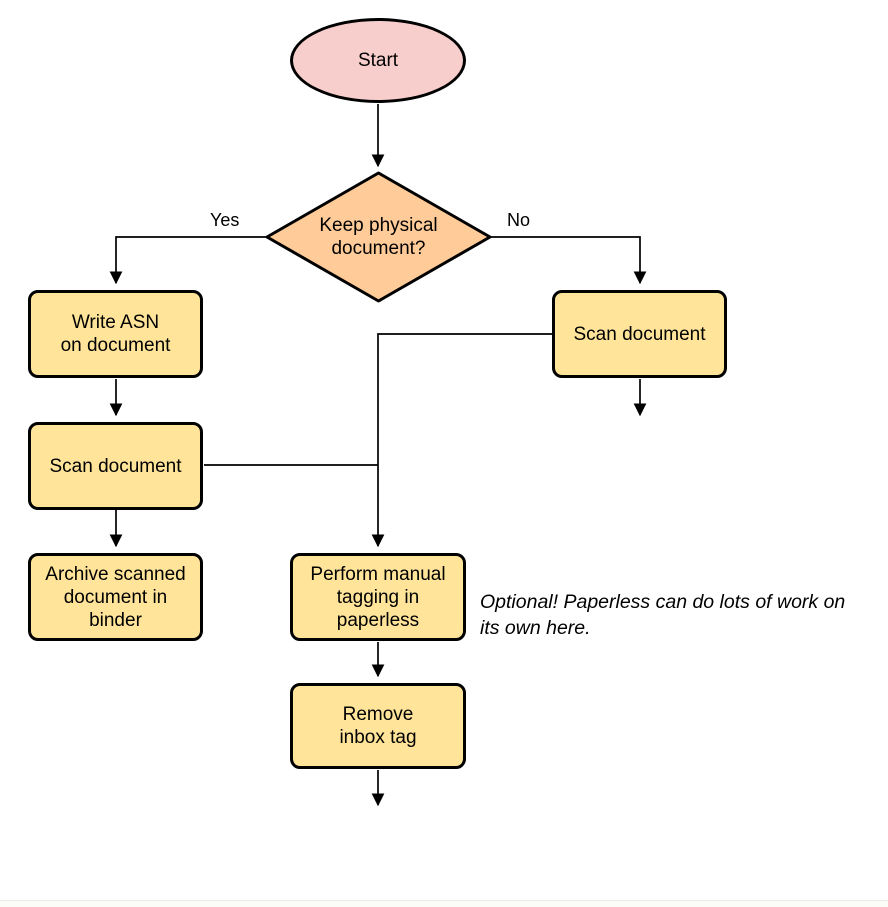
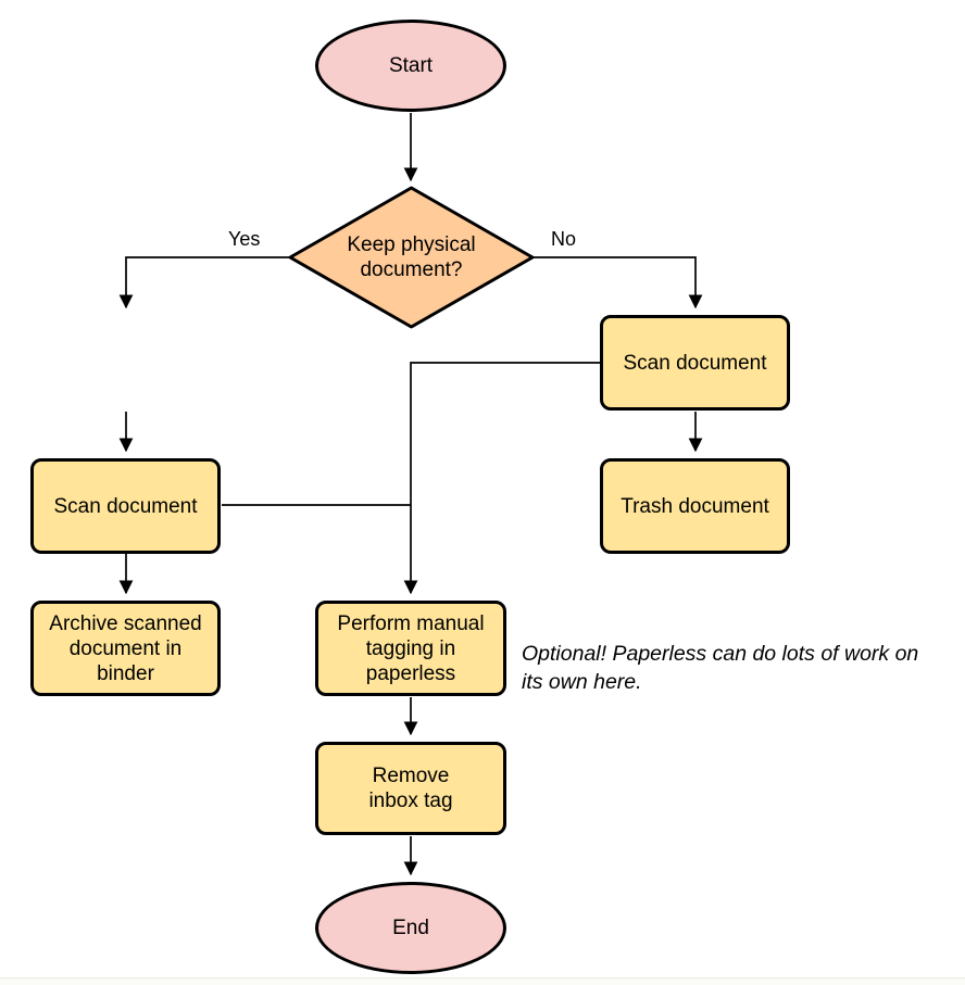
  Start
  Keep physical
  document?
  Yes
  No
- Write ASN
- on document
  Scan document
  Archive scanned
  document in
  binder
  Scan document
+ Trash document
  Perform manual
  tagging in
  paperless
  Remove
  inbox tag
+ End
  Optional! Paperless can do lots of work on
  its own here.
